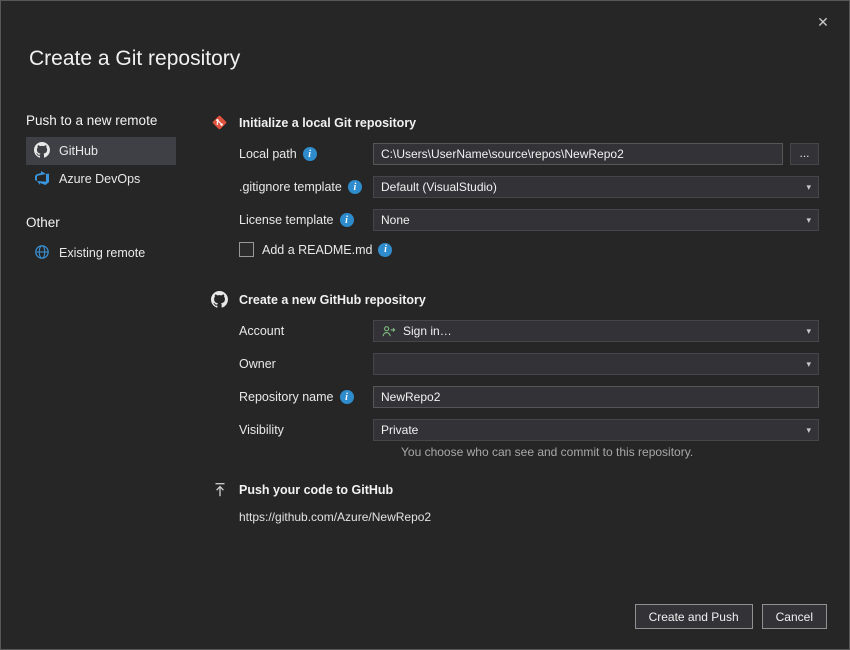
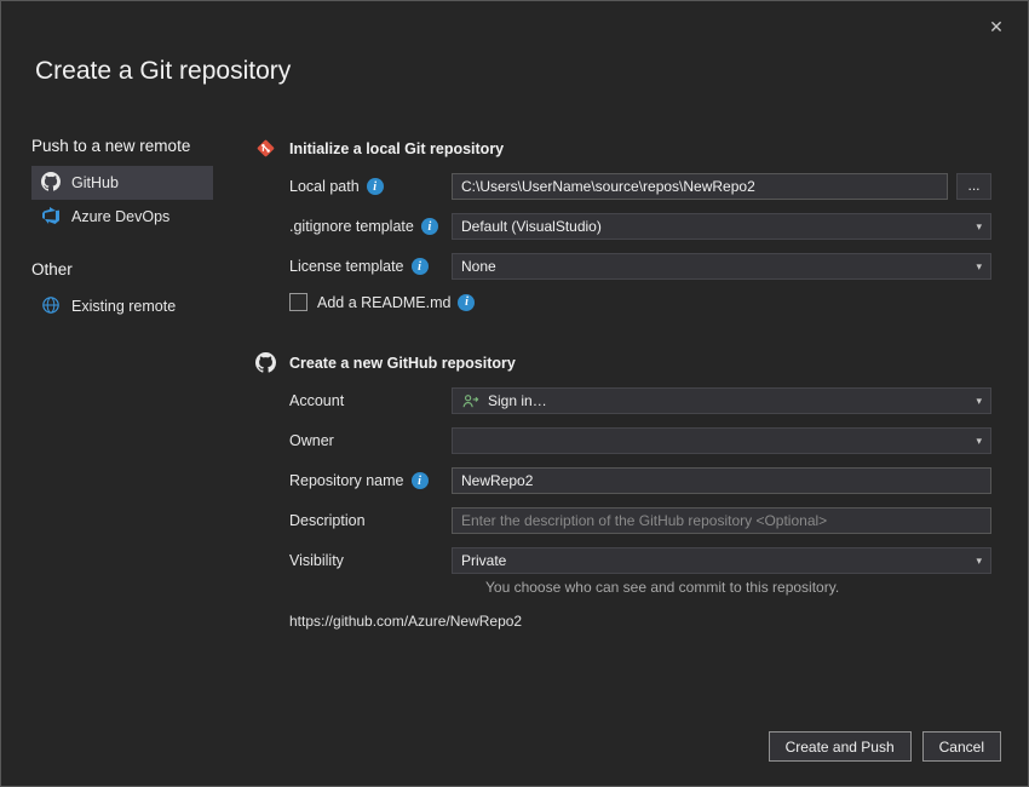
  ✕
  Create a Git repository
  Push to a new remote
  GitHub
  Azure DevOps
  Other
  Existing remote
  Initialize a local Git repository
  Local path
  i
  C:\Users\UserName\source\repos\NewRepo2
  ...
  .gitignore template
  i
  Default (VisualStudio)
  ▾
  License template
  i
  None
  ▾
  Add a README.md
  i
  Create a new GitHub repository
  Account
  Sign in…
  ▾
  Owner
  ▾
  Repository name
  i
  NewRepo2
+ Description
+ Enter the description of the GitHub repository <Optional>
  Visibility
  Private
  ▾
  You choose who can see and commit to this repository.
- Push your code to GitHub
  https://github.com/Azure/NewRepo2
  Create and Push
  Cancel
